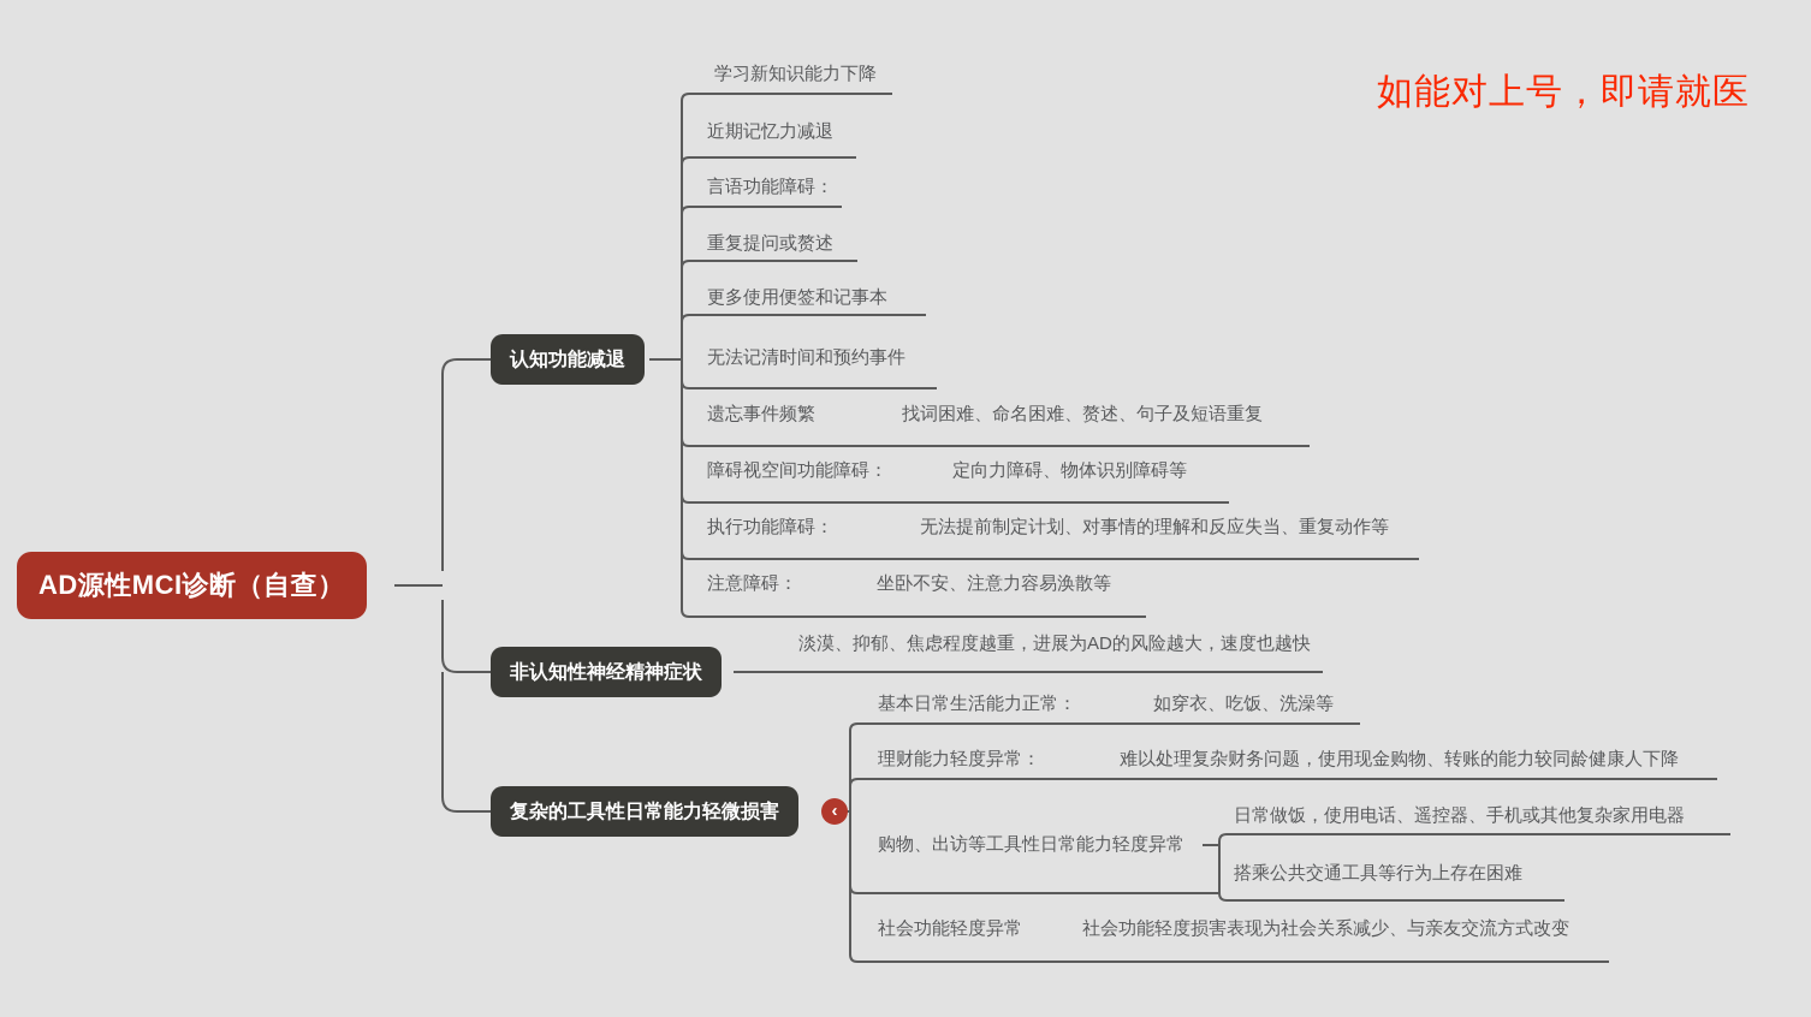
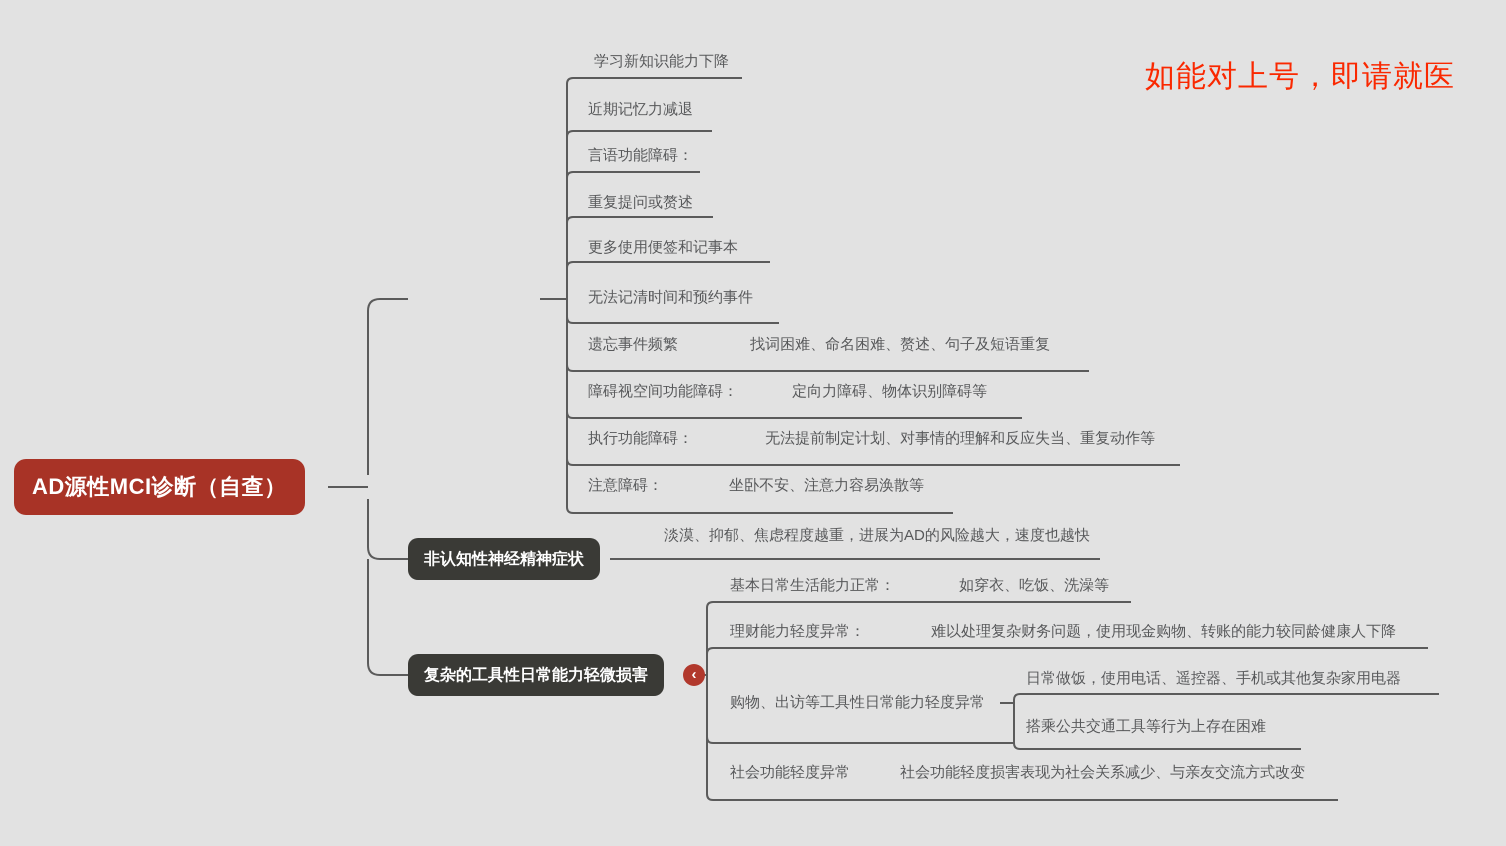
  AD源性MCI诊断（自查）
- 认知功能减退
  非认知性神经精神症状
  复杂的工具性日常能力轻微损害
  ‹
  学习新知识能力下降
  近期记忆力减退
  言语功能障碍：
  重复提问或赘述
  更多使用便签和记事本
  无法记清时间和预约事件
  遗忘事件频繁 找词困难、命名困难、赘述、句子及短语重复
  障碍视空间功能障碍： 定向力障碍、物体识别障碍等
  执行功能障碍： 无法提前制定计划、对事情的理解和反应失当、重复动作等
  注意障碍： 坐卧不安、注意力容易涣散等
  淡漠、抑郁、焦虑程度越重，进展为AD的风险越大，速度也越快
  基本日常生活能力正常： 如穿衣、吃饭、洗澡等
  理财能力轻度异常： 难以处理复杂财务问题，使用现金购物、转账的能力较同龄健康人下降
  购物、出访等工具性日常能力轻度异常
  日常做饭，使用电话、遥控器、手机或其他复杂家用电器
  搭乘公共交通工具等行为上存在困难
  社会功能轻度异常 社会功能轻度损害表现为社会关系减少、与亲友交流方式改变
  如能对上号，即请就医
